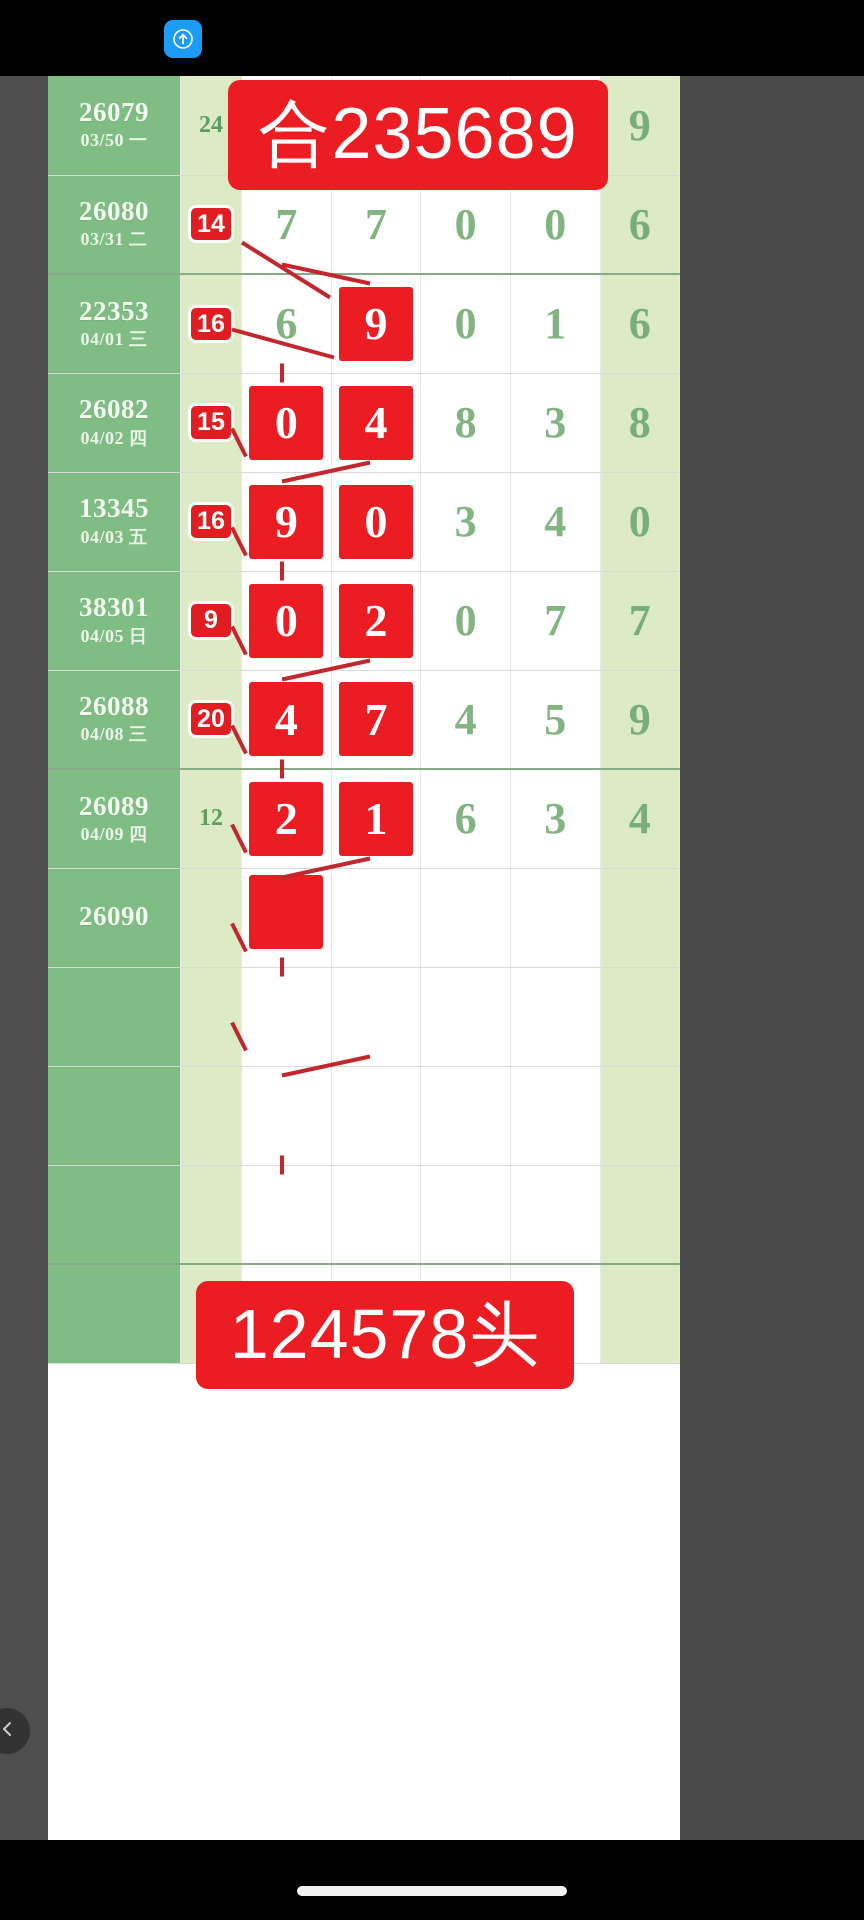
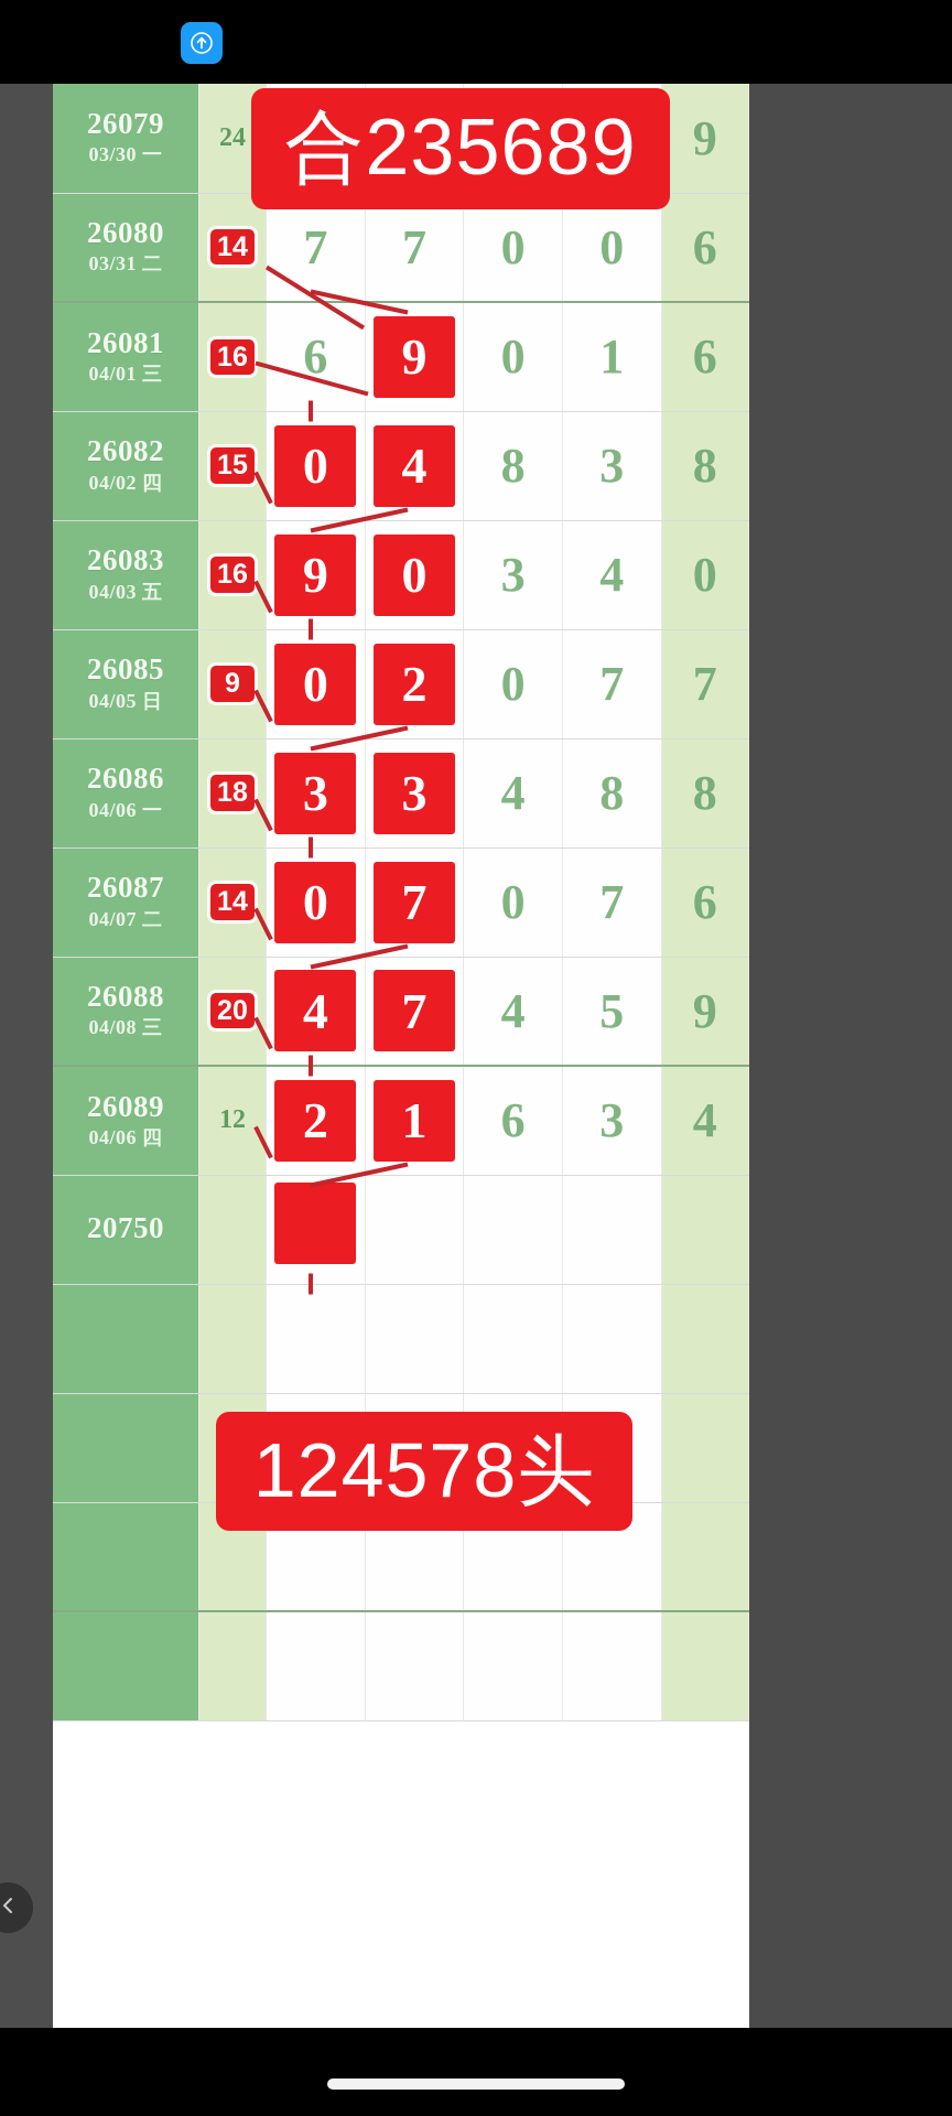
- 2607903/50 一	24					9
+ 2607903/30 一	24					9
  2608003/31 二	14	7	7	0	0	6
- 2235304/01 三	16	6	9	0	1	6
+ 2608104/01 三	16	6	9	0	1	6
  2608204/02 四	15	0	4	8	3	8
- 1334504/03 五	16	9	0	3	4	0
+ 2608304/03 五	16	9	0	3	4	0
- 3830104/05 日	9	0	2	0	7	7
+ 2608504/05 日	9	0	2	0	7	7
+ 2608604/06 一	18	3	3	4	8	8
+ 2608704/07 二	14	0	7	0	7	6
  2608804/08 三	20	4	7	4	5	9
- 2608904/09 四	12	2	1	6	3	4
+ 2608904/06 四	12	2	1	6	3	4
- 26090
+ 20750
  合235689
  124578头
